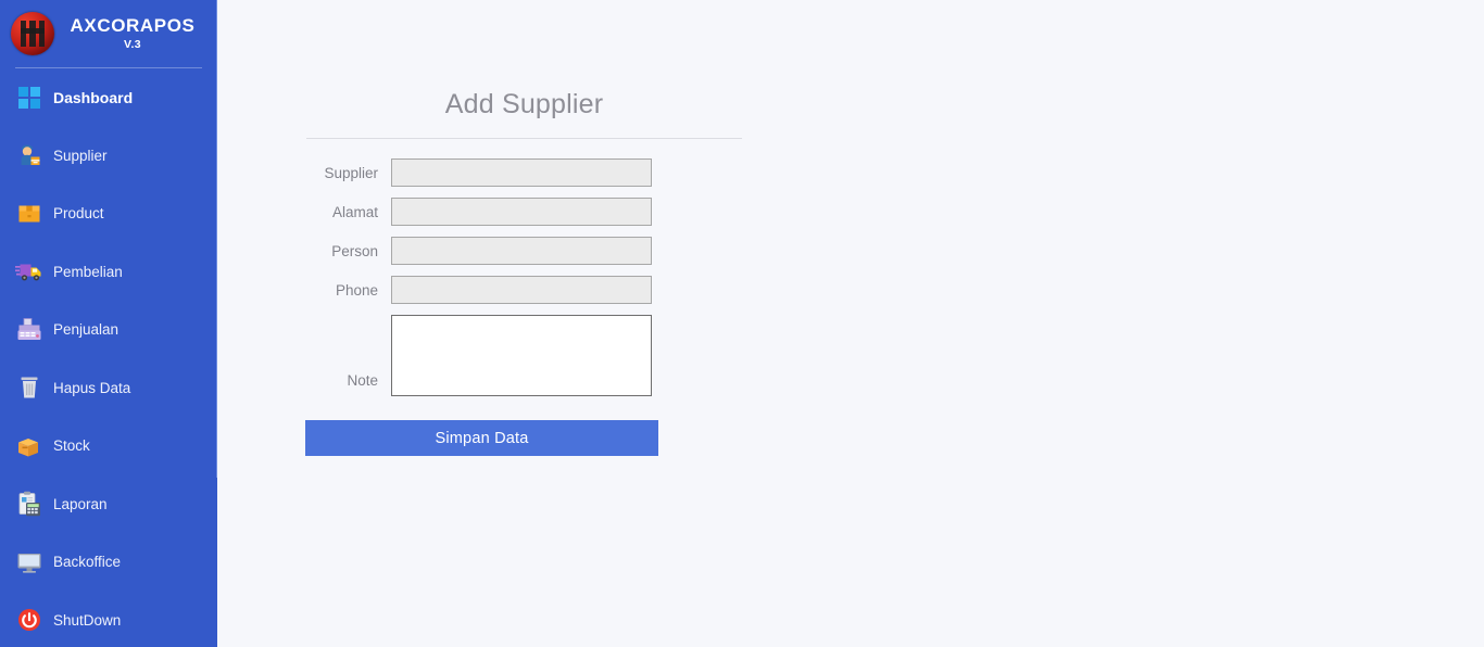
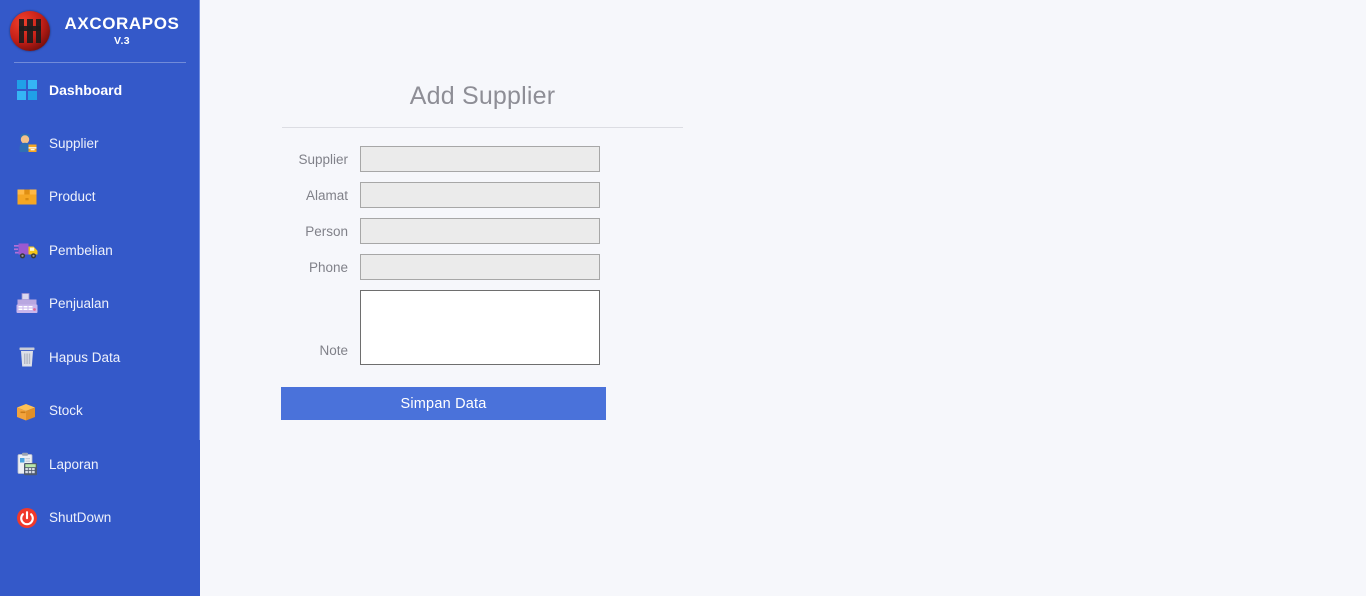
  AXCORAPOS
  V.3
  Dashboard
  Supplier
  Product
  Pembelian
  Penjualan
  Hapus Data
  Stock
  Laporan
- Backoffice
  ShutDown
  Add Supplier
  Supplier
  Alamat
  Person
  Phone
  Note
  Simpan Data
